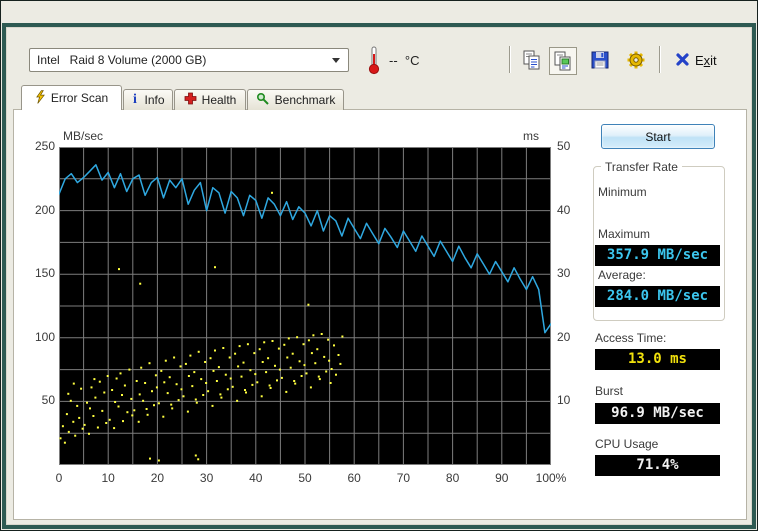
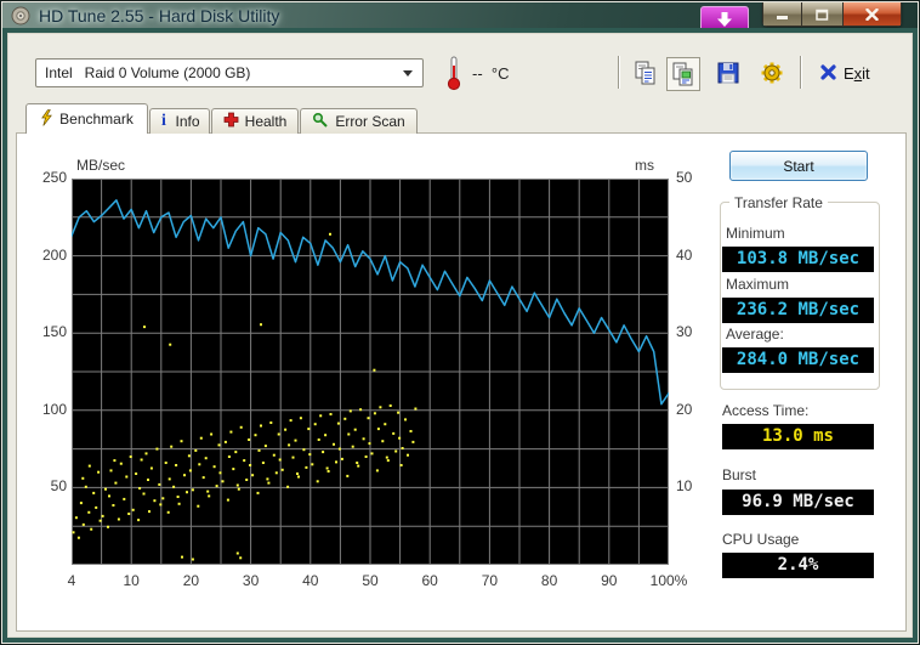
+ HD Tune 2.55 - Hard Disk Utility
- Intel Raid 8 Volume (2000 GB)
+ Intel Raid 0 Volume (2000 GB)
  -- °C
  Exit
- Error Scan
+ Benchmark
  i
  Info
  Health
- Benchmark
+ Error Scan
  MB/sec
  ms
  Start
  Transfer Rate
  Minimum
+ 103.8 MB/sec
  Maximum
- 357.9 MB/sec
+ 236.2 MB/sec
  Average:
  284.0 MB/sec
  Access Time:
  13.0 ms
  Burst
  96.9 MB/sec
  CPU Usage
- 71.4%
+ 2.4%
  250
  200
  150
  100
  50
  50
  40
  30
  20
  10
- 0
+ 4
  10
  20
  30
  40
  50
  60
  70
  80
  90
  100%
